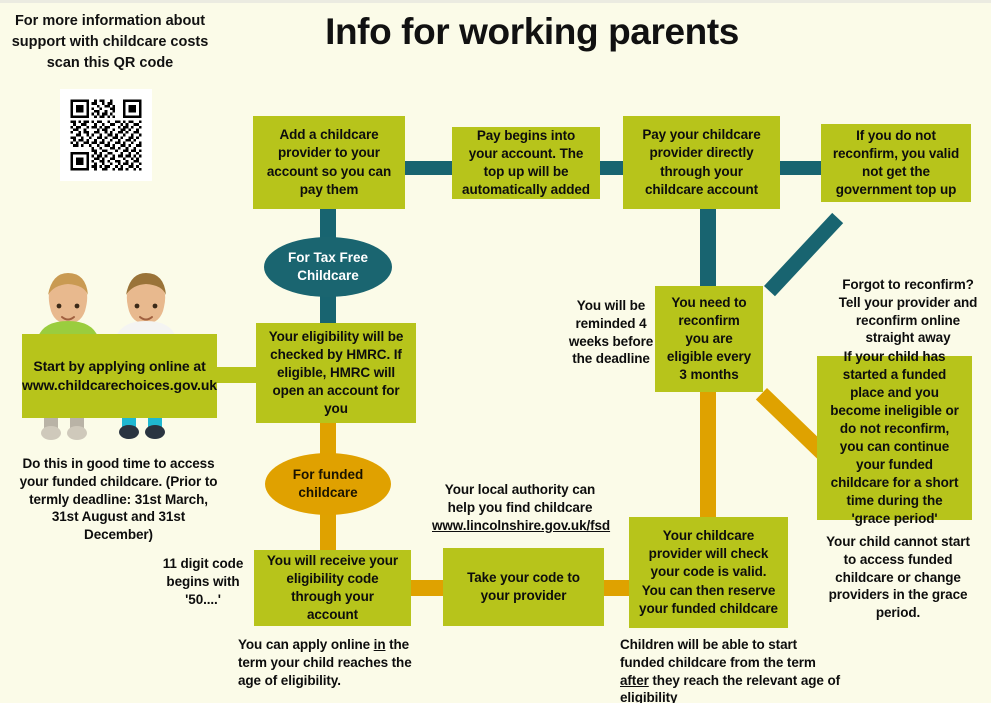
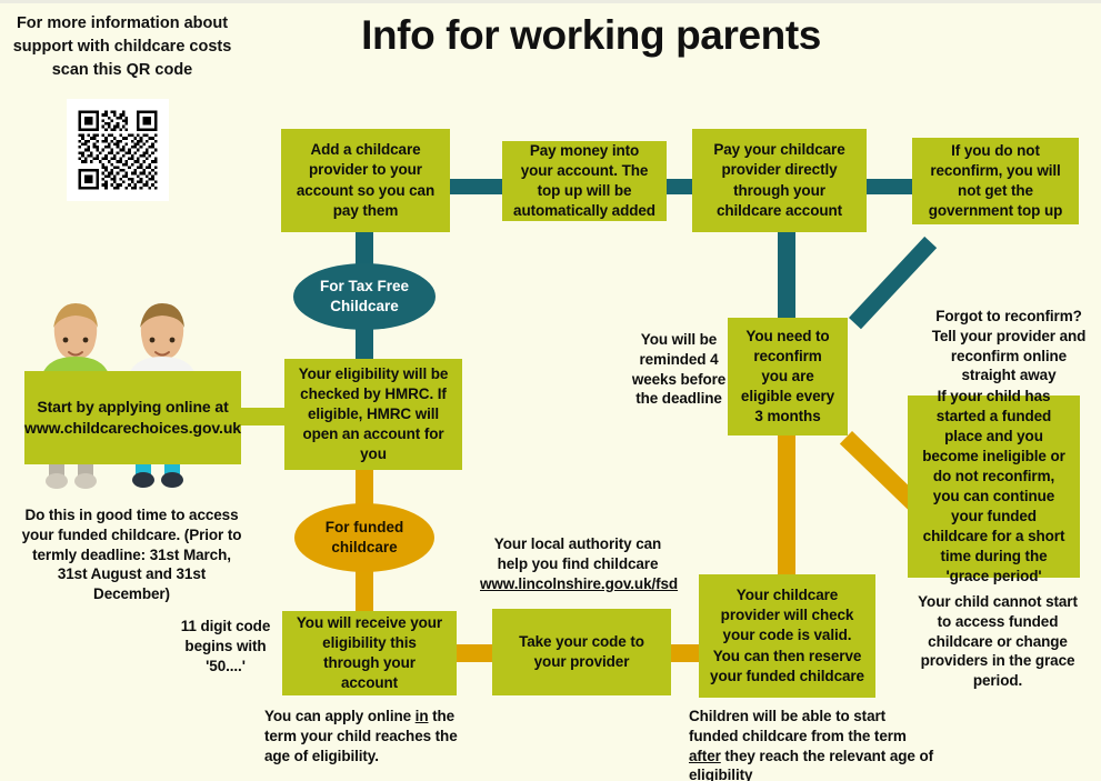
  For more information about support with childcare costs scan this QR code
  Info for working parents
  Add a childcare provider to your account so you can pay them
- Pay begins into your account. The top up will be automatically added
+ Pay money into your account. The top up will be automatically added
  Pay your childcare provider directly through your childcare account
- If you do not reconfirm, you valid not get the government top up
+ If you do not reconfirm, you will not get the government top up
  For Tax Free Childcare
  For funded childcare
  Your eligibility will be checked by HMRC. If eligible, HMRC will open an account for you
  Start by applying online at www.childcarechoices.gov.uk
  You need to reconfirm you are eligible every 3 months
  If your child has started a funded place and you become ineligible or do not reconfirm, you can continue your funded childcare for a short time during the 'grace period'
- You will receive your eligibility code through your account
+ You will receive your eligibility this through your account
  Take your code to your provider
  Your childcare provider will check your code is valid. You can then reserve your funded childcare
  Do this in good time to access your funded childcare. (Prior to termly deadline: 31st March, 31st August and 31st December)
  11 digit code begins with '50....'
  You can apply online in the term your child reaches the age of eligibility.
  You will be reminded 4 weeks before the deadline
  Forgot to reconfirm? Tell your provider and reconfirm online straight away
  Your local authority can help you find childcare
  www.lincolnshire.gov.uk/fsd
  Children will be able to start funded childcare from the term after they reach the relevant age of eligibility
  Your child cannot start to access funded childcare or change providers in the grace period.
